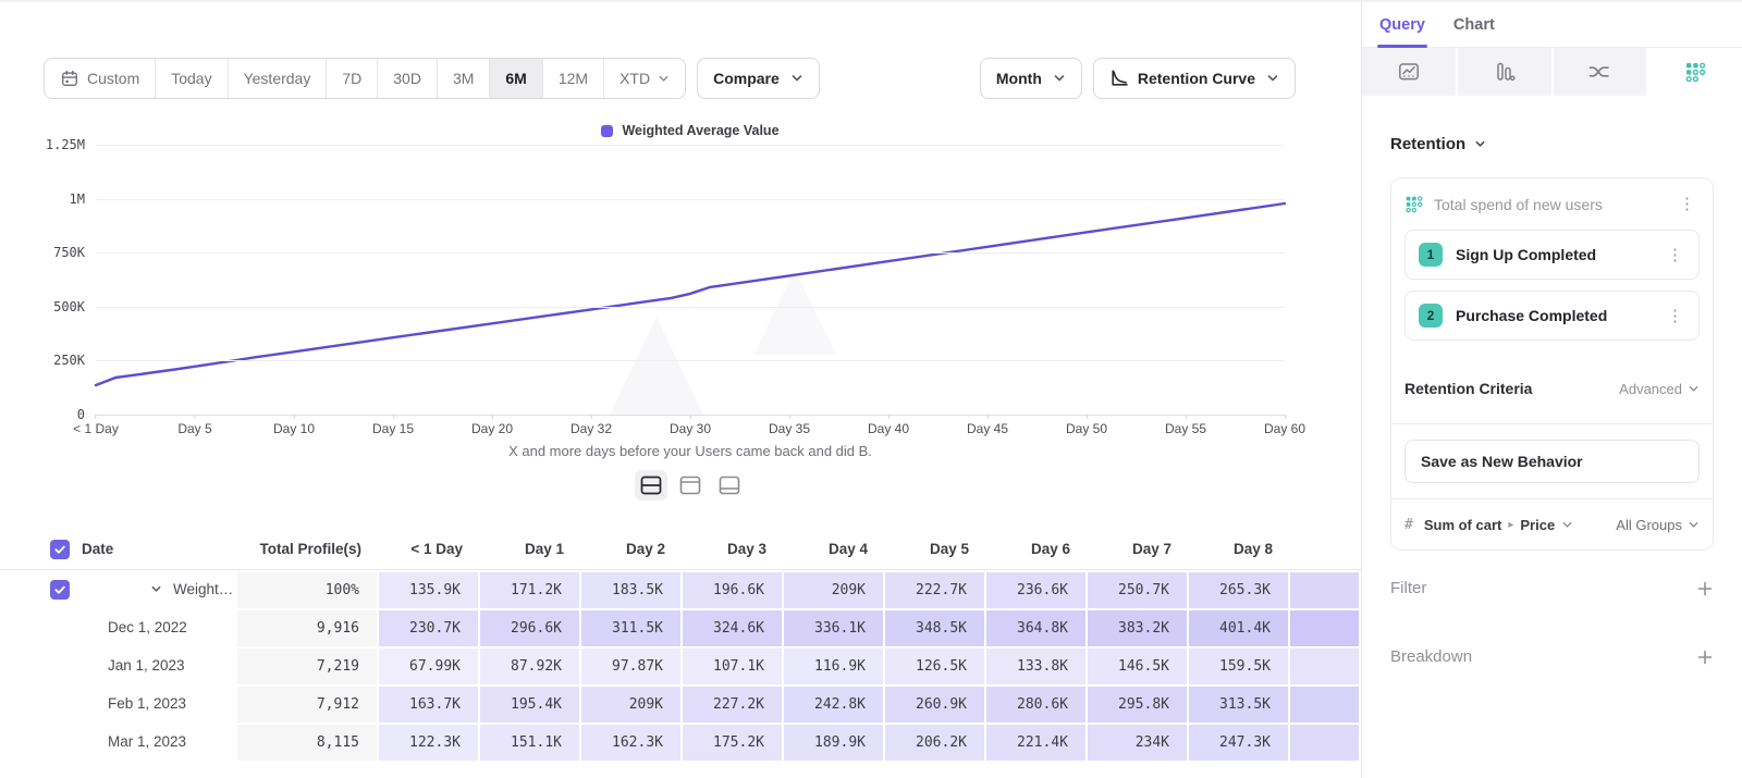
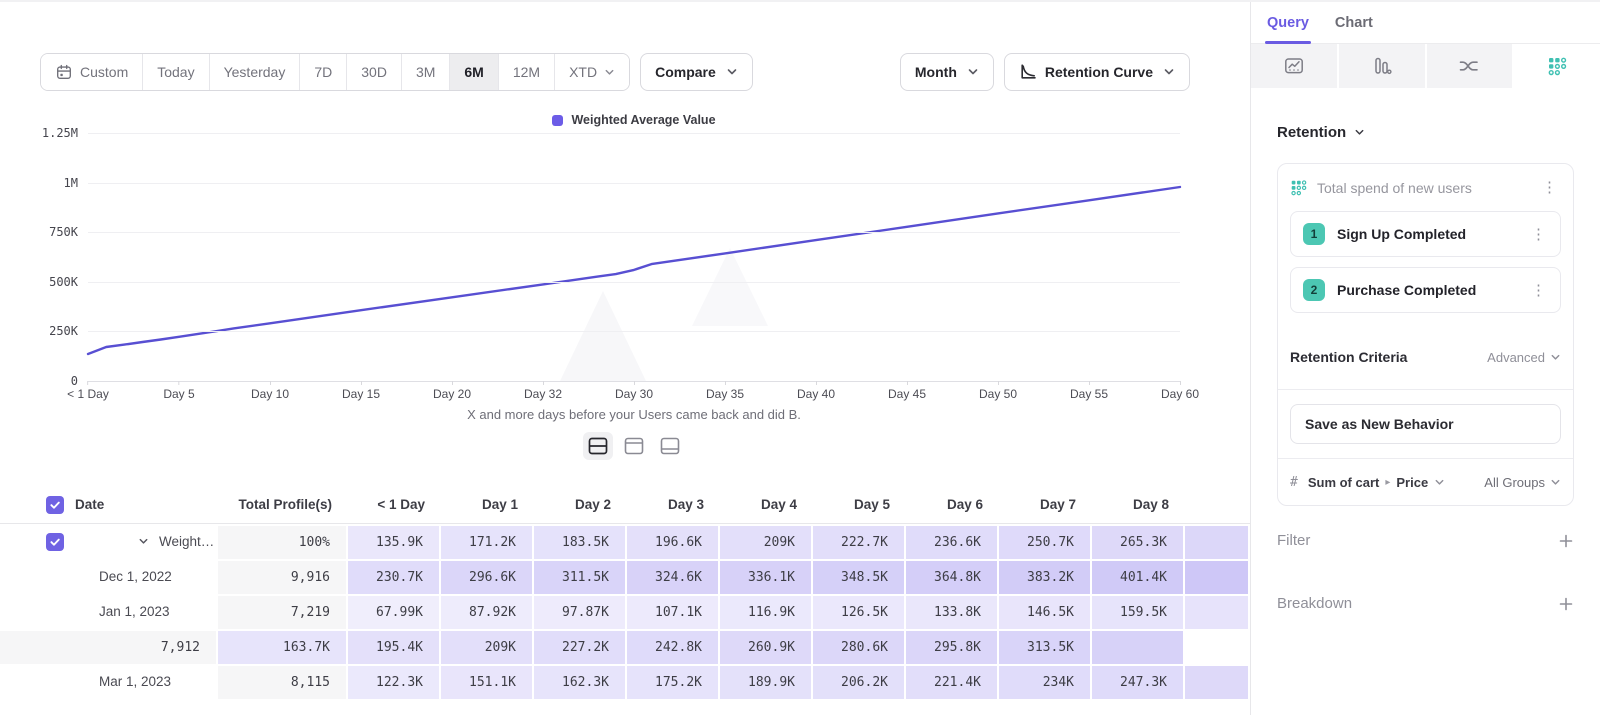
  Custom
  Today
  Yesterday
  7D
  30D
  3M
  6M
  12M
  XTD
  Compare
  Month
  Retention Curve
  Weighted Average Value
  1.25M
  1M
  750K
  500K
  250K
  0
  < 1 Day
  Day 5
  Day 10
  Day 15
  Day 20
  Day 32
  Day 30
  Day 35
  Day 40
  Day 45
  Day 50
  Day 55
  Day 60
  X and more days before your Users came back and did B.
  Date
  Total Profile(s)
  < 1 Day
  Day 1
  Day 2
  Day 3
  Day 4
  Day 5
  Day 6
  Day 7
  Day 8
  100%
  135.9K
  171.2K
  183.5K
  196.6K
  209K
  222.7K
  236.6K
  250.7K
  265.3K
  Dec 1, 2022
  9,916
  230.7K
  296.6K
  311.5K
  324.6K
  336.1K
  348.5K
  364.8K
  383.2K
  401.4K
  Jan 1, 2023
  7,219
  67.99K
  87.92K
  97.87K
  107.1K
  116.9K
  126.5K
  133.8K
  146.5K
  159.5K
- Feb 1, 2023
  7,912
  163.7K
  195.4K
  209K
  227.2K
  242.8K
  260.9K
  280.6K
  295.8K
  313.5K
  Mar 1, 2023
  8,115
  122.3K
  151.1K
  162.3K
  175.2K
  189.9K
  206.2K
  221.4K
  234K
  247.3K
  Query
  Chart
  Retention
  Total spend of new users
  ⋮
  1
  Sign Up Completed
  ⋮
  2
  Purchase Completed
  ⋮
  Retention Criteria
  Advanced
  Save as New Behavior
  #
  Sum of cart
  ▸
  Price
  All Groups
  Filter
  Breakdown
